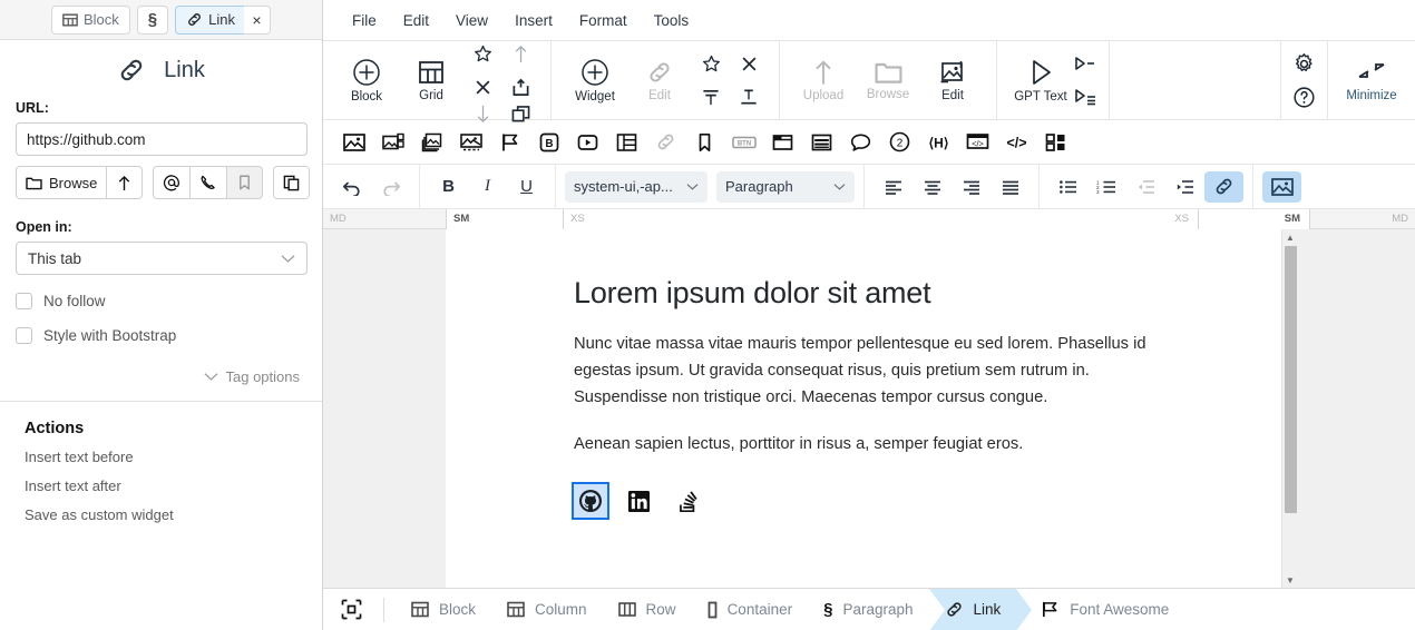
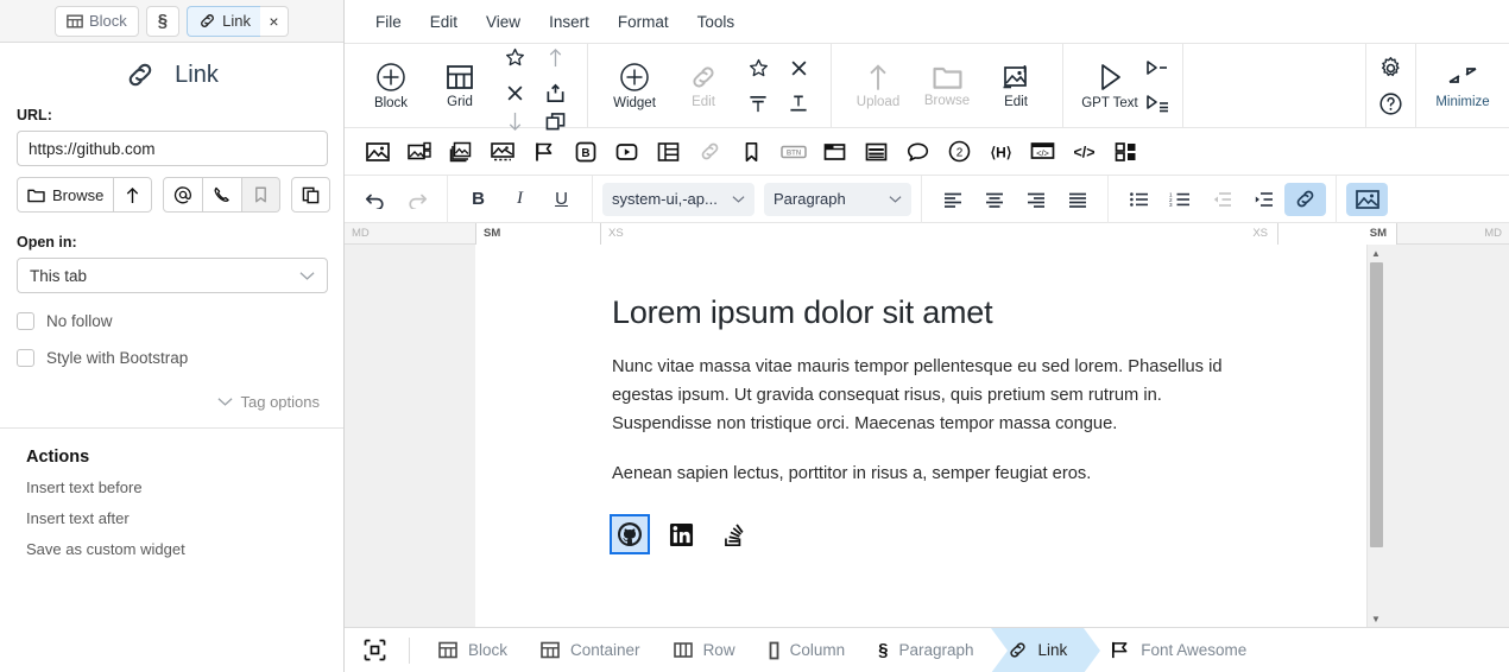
  Block
  §
  Link
  ×
  Link
  URL:
  https://github.com
  Browse
  Open in:
  This tab
  No follow
  Style with Bootstrap
  Tag options
  Actions
  Insert text before
  Insert text after
  Save as custom widget
  File
  Edit
  View
  Insert
  Format
  Tools
  Block
  Grid
  Widget
  Edit
  Upload
  Browse
  Edit
  GPT Text
  Minimize
  B
  2
  ⟨H⟩
  </>
  </>
  B
  I
  U
  system-ui,-ap...
  Paragraph
  MD
  SM
  XS
  XS
  SM
  MD
  Lorem ipsum dolor sit amet
- Nunc vitae massa vitae mauris tempor pellentesque eu sed lorem. Phasellus id egestas ipsum. Ut gravida consequat risus, quis pretium sem rutrum in. Suspendisse non tristique orci. Maecenas tempor cursus congue.
+ Nunc vitae massa vitae mauris tempor pellentesque eu sed lorem. Phasellus id egestas ipsum. Ut gravida consequat risus, quis pretium sem rutrum in. Suspendisse non tristique orci. Maecenas tempor massa congue.
  Aenean sapien lectus, porttitor in risus a, semper feugiat eros.
  ▲
  ▼
  Block
- Column
+ Container
  Row
- Container
+ Column
  §
  Paragraph
  Link
  Font Awesome
